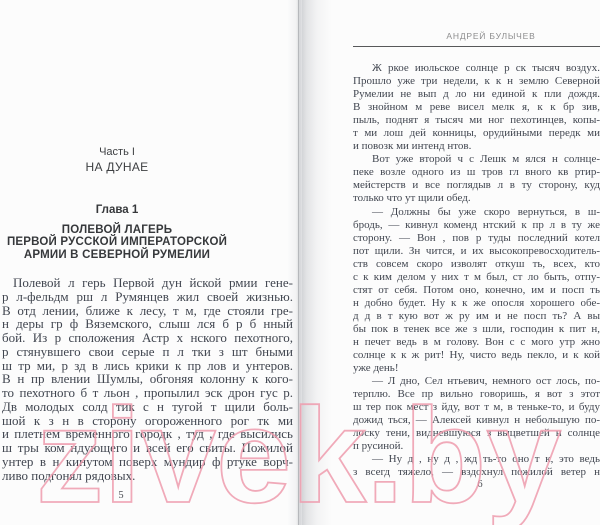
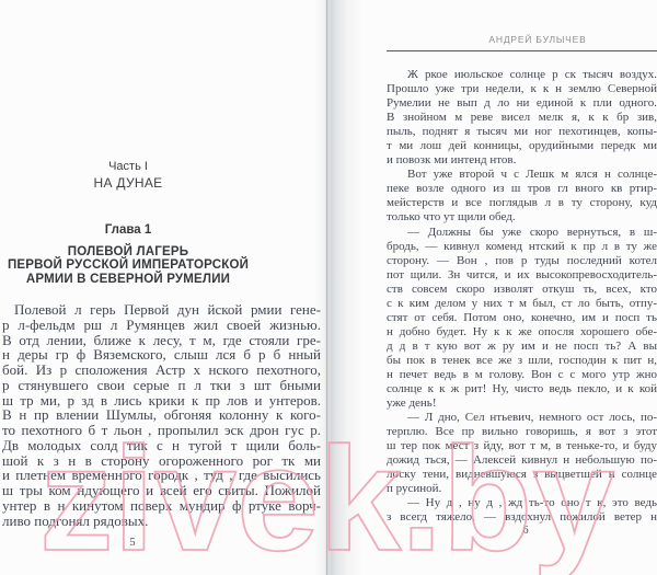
  Часть I
  НА ДУНАЕ
  Глава 1
  ПОЛЕВОЙ ЛАГЕРЬ
  ПЕРВОЙ РУССКОЙ ИМПЕРАТОРСКОЙ
  АРМИИ В СЕВЕРНОЙ РУМЕЛИИ
  Полевой л герь Первой дун йской рмии гене
  р л-фельдм рш л Румянцев жил своей жизнью
  В отд лении, ближе к лесу, т м, где стояли гре
  н деры гр ф Вяземского, слыш лся б р б нны
  бой. Из р сположения Астр х нского пехотног
  р стянувшего свои серые п л тки з шт бным
  ш тр ми, р зд в лись крики к пр лов и унтеро
  В н пр влении Шумлы, обгоняя колонну к кого
  то пехотного б т льон , пропылил эск дрон гус
  Дв молодых солд тик с н тугой т щили боль
  шой к з н в сторону огороженного рог тк м
  и плетнем временного городк , туд , где высилис
  ш тры ком ндующего и всей его свиты. Пожило
  унтер в н кинутом поверх мундир ф ртуке ворч
  ливо подгонял рядовых.
  5
  АНДРЕЙ БУЛЫЧЕВ
  Ж ркое июльское солнце р ск тысяч воздух.
  Прошло уже три недели, к к н землю Северной
- Румелии не вып д ло ни единой к пли дождя.
+ Румелии не вып д ло ни единой к пли одного.
  В знойном м реве висел мелк я, к к бр зив,
  пыль, поднят я тысяч ми ног пехотинцев, копы-
  т ми лош дей конницы, орудийными передк ми
  и повозк ми интенд нтов.
  Вот уже второй ч с Лешк м ялся н солнце-
  пеке возле одного из ш тров гл вного кв ртир-
  мейстерств и все поглядыв л в ту сторону, куд
  только что ут щили обед.
  — Должны бы уже скоро вернуться, в ш-
  бродь, — кивнул коменд нтский к пр л в ту же
  сторону. — Вон , пов р туды последний котел
  пот щили. Зн чится, и их высокопревосходитель-
  ств совсем скоро изволят откуш ть, всех, кто
  с к ким делом у них т м был, ст ло быть, отпу-
  стят от себя. Потом оно, конечно, им и посп ть
  н добно будет. Ну к к же опосля хорошего обе-
  д д в т кую вот ж ру им и не посп ть? А вы
  бы пок в тенек все же з шли, господин к пит н,
  н печет ведь в м голову. Вон с с мого утр жно
  солнце к к ж рит! Ну, чисто ведь пекло, и к кой
  уже день!
  — Л дно, Сел нтьевич, немного ост лось, по-
  терплю. Все пр вильно говоришь, я вот з этот
  ш тер пок мест з йду, вот т м, в теньке-то, и буду
  дожид ться, — Алексей кивнул н небольшую по-
  лоску тени, видневшуюся з выцветшей н солнце
  п русиной.
  — Ну д , ну д , жд ть-то оно т к, это ведь
  з всегд тяжело, — вздохнул пожилой ветер н
  6
  zivek.by
